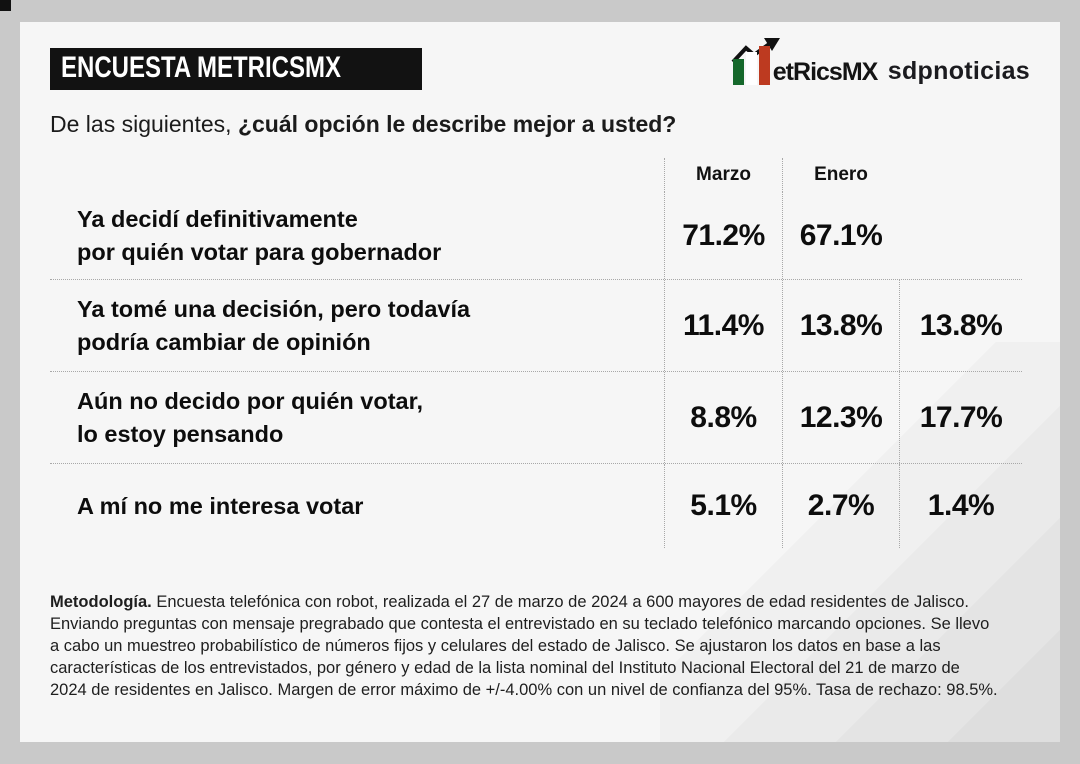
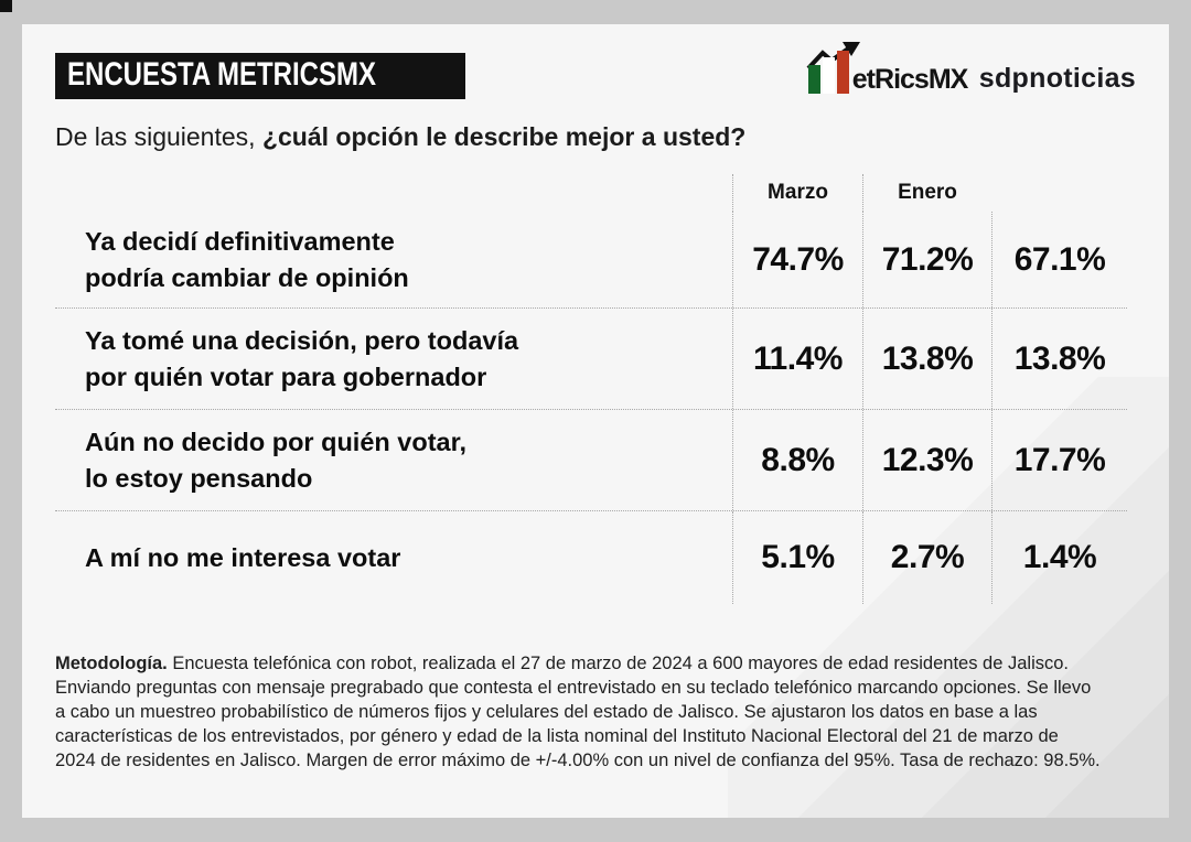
  ENCUESTA METRICSMX
  etRicsMX
  sdpnoticias
  De las siguientes, ¿cuál opción le describe mejor a usted?
  Marzo
  Enero
  Ya decidí definitivamente
- por quién votar para gobernador
+ podría cambiar de opinión
+ 74.7%
  71.2%
  67.1%
  Ya tomé una decisión, pero todavía
- podría cambiar de opinión
+ por quién votar para gobernador
  11.4%
  13.8%
  13.8%
  Aún no decido por quién votar,
  lo estoy pensando
  8.8%
  12.3%
  17.7%
  A mí no me interesa votar
  5.1%
  2.7%
  1.4%
  Metodología. Encuesta telefónica con robot, realizada el 27 de marzo de 2024 a 600 mayores de edad residentes de Jalisco. Enviando preguntas con mensaje pregrabado que contesta el entrevistado en su teclado telefónico marcando opciones. Se llevo a cabo un muestreo probabilístico de números fijos y celulares del estado de Jalisco. Se ajustaron los datos en base a las características de los entrevistados, por género y edad de la lista nominal del Instituto Nacional Electoral del 21 de marzo de 2024 de residentes en Jalisco. Margen de error máximo de +/-4.00% con un nivel de confianza del 95%. Tasa de rechazo: 98.5%.
